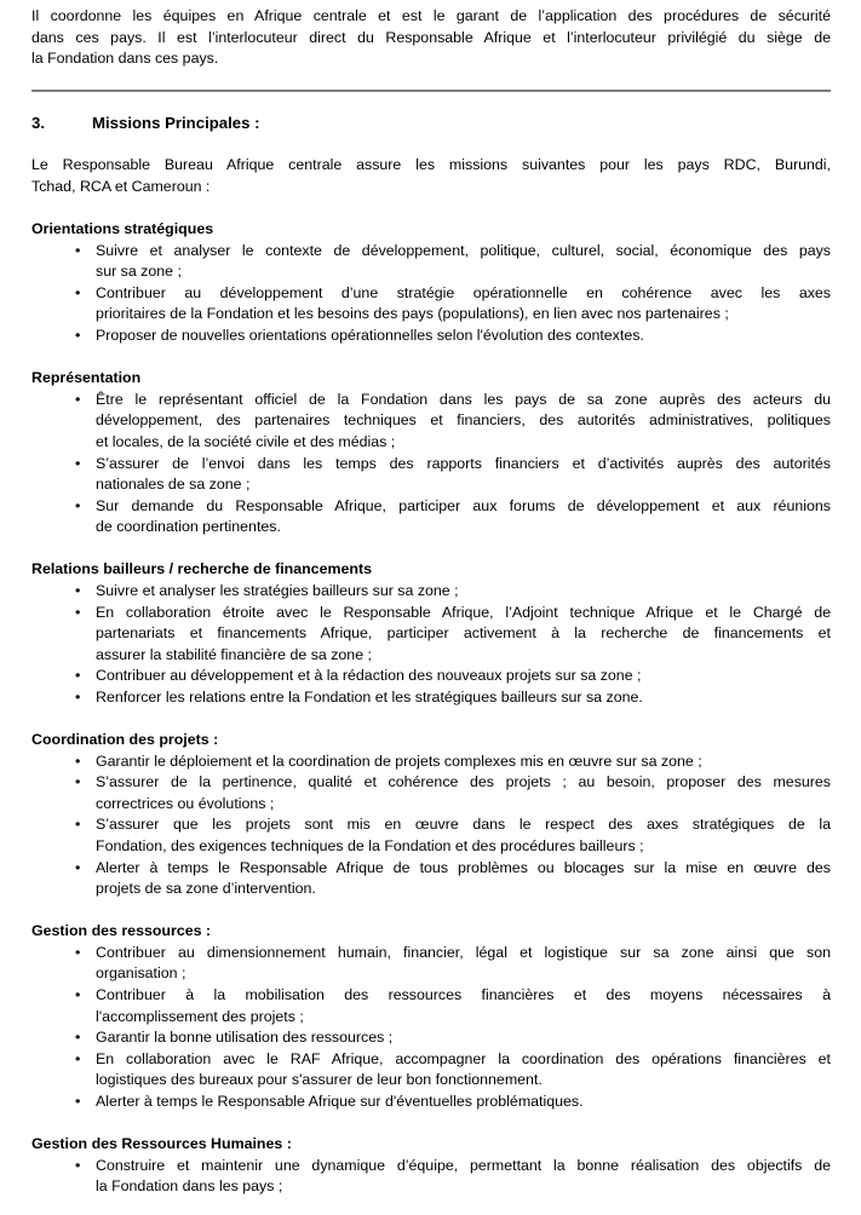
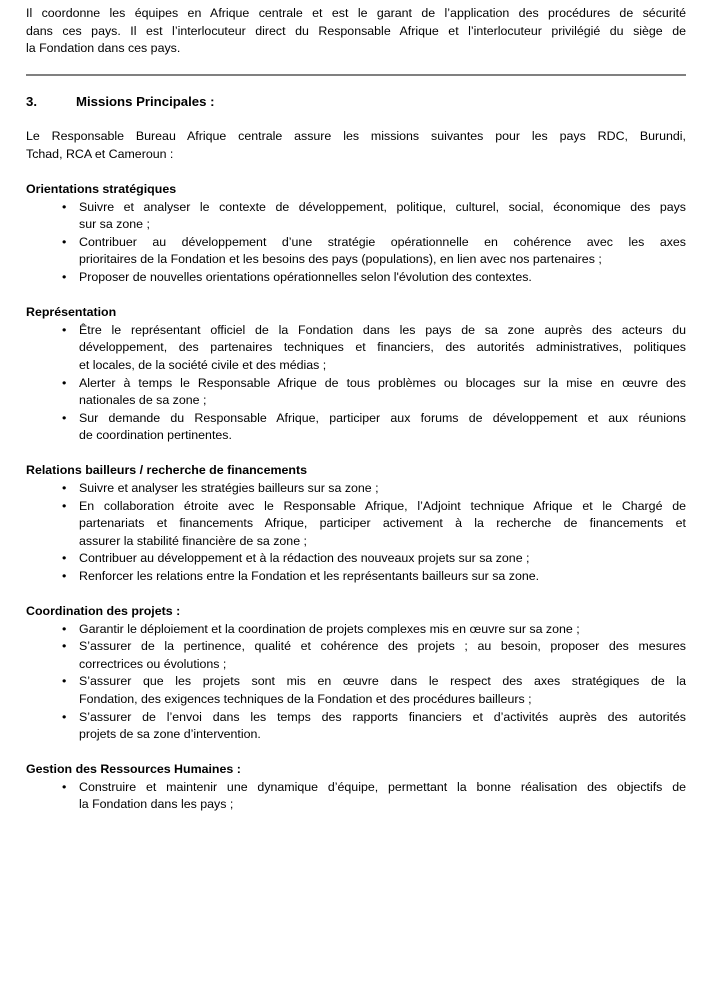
  Il coordonne les équipes en Afrique centrale et est le garant de l’application des procédures de sécurité
  dans ces pays. Il est l’interlocuteur direct du Responsable Afrique et l’interlocuteur privilégié du siège de
  la Fondation dans ces pays.
  3.
  Missions Principales :
  Le Responsable Bureau Afrique centrale assure les missions suivantes pour les pays RDC, Burundi,
  Tchad, RCA et Cameroun :
  Orientations stratégiques
  Suivre et analyser le contexte de développement, politique, culturel, social, économique des pays
  sur sa zone ;
  Contribuer au développement d’une stratégie opérationnelle en cohérence avec les axes
  prioritaires de la Fondation et les besoins des pays (populations), en lien avec nos partenaires ;
  Proposer de nouvelles orientations opérationnelles selon l'évolution des contextes.
  Représentation
  Être le représentant officiel de la Fondation dans les pays de sa zone auprès des acteurs du
  développement, des partenaires techniques et financiers, des autorités administratives, politiques
  et locales, de la société civile et des médias ;
- S’assurer de l’envoi dans les temps des rapports financiers et d’activités auprès des autorités
+ Alerter à temps le Responsable Afrique de tous problèmes ou blocages sur la mise en œuvre des
  nationales de sa zone ;
  Sur demande du Responsable Afrique, participer aux forums de développement et aux réunions
  de coordination pertinentes.
  Relations bailleurs / recherche de financements
  Suivre et analyser les stratégies bailleurs sur sa zone ;
  En collaboration étroite avec le Responsable Afrique, l’Adjoint technique Afrique et le Chargé de
  partenariats et financements Afrique, participer activement à la recherche de financements et
  assurer la stabilité financière de sa zone ;
  Contribuer au développement et à la rédaction des nouveaux projets sur sa zone ;
- Renforcer les relations entre la Fondation et les stratégiques bailleurs sur sa zone.
+ Renforcer les relations entre la Fondation et les représentants bailleurs sur sa zone.
  Coordination des projets :
  Garantir le déploiement et la coordination de projets complexes mis en œuvre sur sa zone ;
  S’assurer de la pertinence, qualité et cohérence des projets ; au besoin, proposer des mesures
  correctrices ou évolutions ;
  S’assurer que les projets sont mis en œuvre dans le respect des axes stratégiques de la
  Fondation, des exigences techniques de la Fondation et des procédures bailleurs ;
- Alerter à temps le Responsable Afrique de tous problèmes ou blocages sur la mise en œuvre des
+ S’assurer de l’envoi dans les temps des rapports financiers et d’activités auprès des autorités
  projets de sa zone d’intervention.
- Gestion des ressources :
- Contribuer au dimensionnement humain, financier, légal et logistique sur sa zone ainsi que son
- organisation ;
- Contribuer à la mobilisation des ressources financières et des moyens nécessaires à
- l'accomplissement des projets ;
- Garantir la bonne utilisation des ressources ;
- En collaboration avec le RAF Afrique, accompagner la coordination des opérations financières et
- logistiques des bureaux pour s'assurer de leur bon fonctionnement.
- Alerter à temps le Responsable Afrique sur d'éventuelles problématiques.
  Gestion des Ressources Humaines :
  Construire et maintenir une dynamique d’équipe, permettant la bonne réalisation des objectifs de
  la Fondation dans les pays ;
